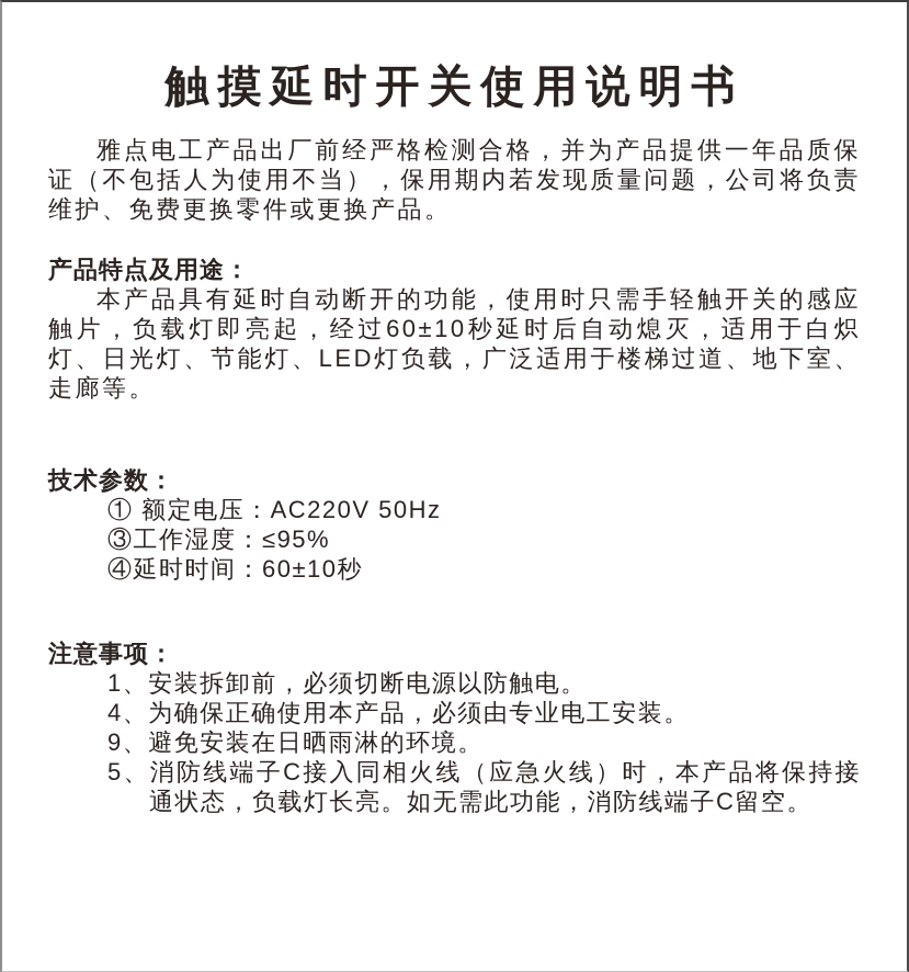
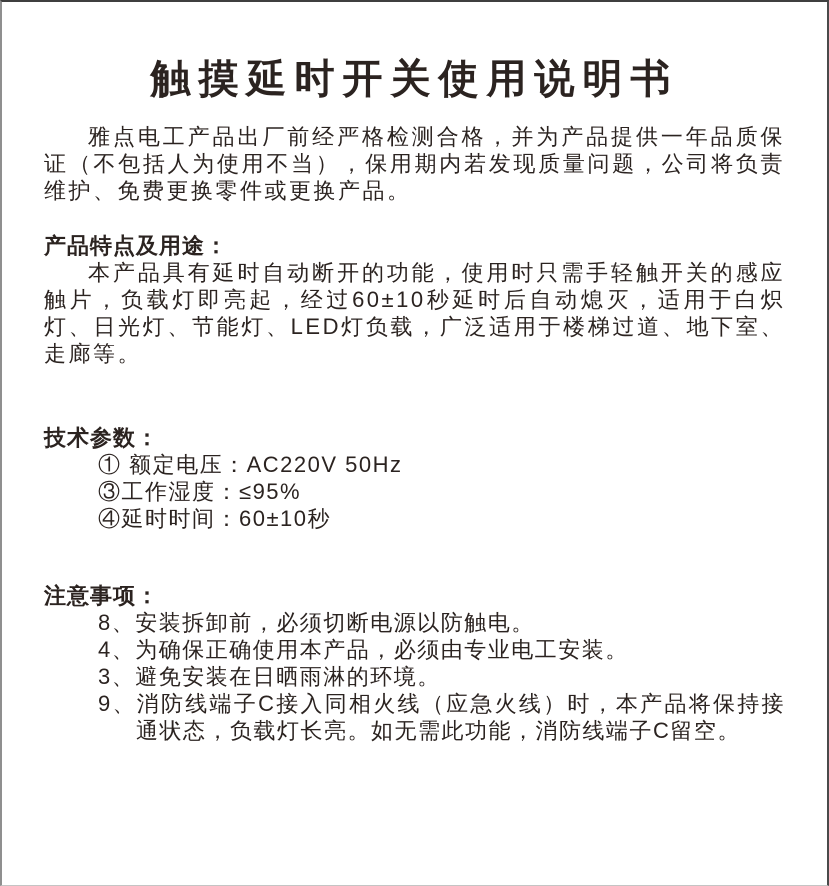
  触摸延时开关使用说明书
  雅点电工产品出厂前经严格检测合格，并为产品提供一年品质保证（不包括人为使用不当），保用期内若发现质量问题，公司将负责维护、免费更换零件或更换产品。
  产品特点及用途：
  本产品具有延时自动断开的功能，使用时只需手轻触开关的感应触片，负载灯即亮起，经过60±10秒延时后自动熄灭，适用于白炽灯、日光灯、节能灯、LED灯负载，广泛适用于楼梯过道、地下室、走廊等。
  技术参数：
  ① 额定电压：AC220V 50Hz
  ③工作湿度：≤95%
  ④延时时间：60±10秒
  注意事项：
- 1、安装拆卸前，必须切断电源以防触电。
+ 8、安装拆卸前，必须切断电源以防触电。
  4、为确保正确使用本产品，必须由专业电工安装。
- 9、避免安装在日晒雨淋的环境。
+ 3、避免安装在日晒雨淋的环境。
- 5、消防线端子C接入同相火线（应急火线）时，本产品将保持接通状态，负载灯长亮。如无需此功能，消防线端子C留空。
+ 9、消防线端子C接入同相火线（应急火线）时，本产品将保持接通状态，负载灯长亮。如无需此功能，消防线端子C留空。
